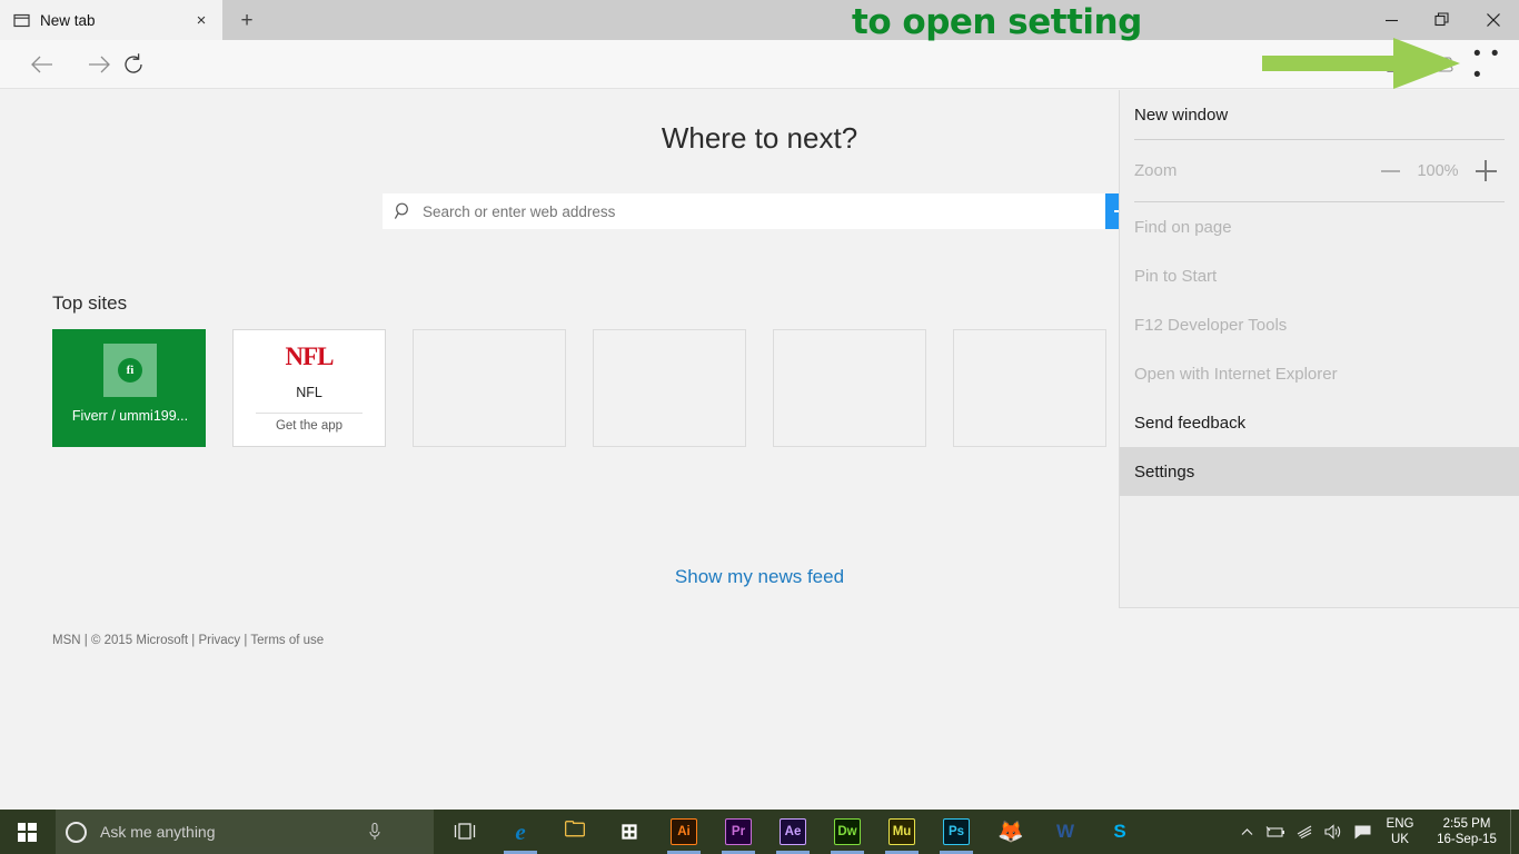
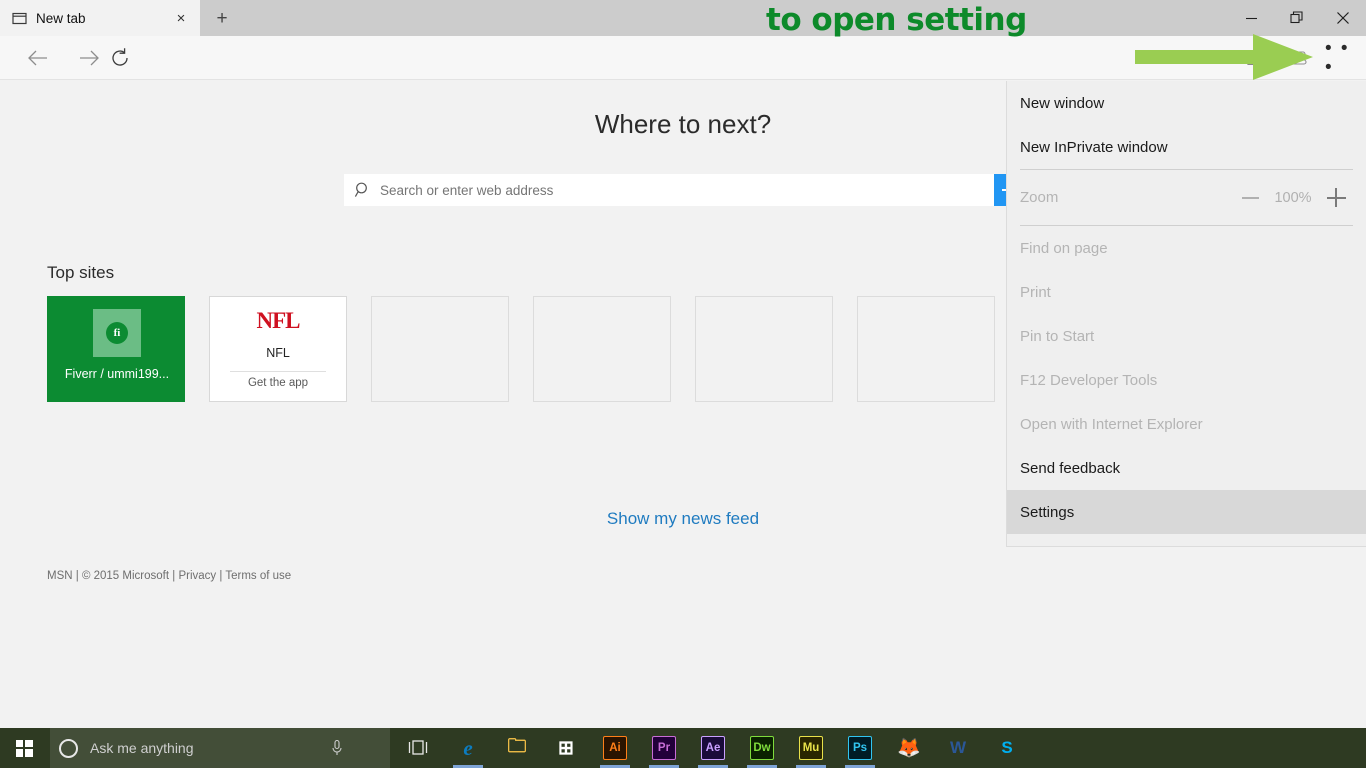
  New tab
  ×
  +
  • • •
  Where to next?
  Search or enter web address
  Top sites
  fi
  Fiverr / ummi199...
  NFL
  NFL
  Get the app
  Show my news feed
  MSN | © 2015 Microsoft | Privacy | Terms of use
  New window
+ New InPrivate window
  Zoom
  100%
  Find on page
+ Print
  Pin to Start
  F12 Developer Tools
  Open with Internet Explorer
  Send feedback
  Settings
  to open setting
  Ask me anything
  e
  🗀
  ⊞
  Ai
  Pr
  Ae
  Dw
  Mu
  Ps
  🦊
  W
  S
- ENG
- UK
- 2:55 PM
- 16-Sep-15
